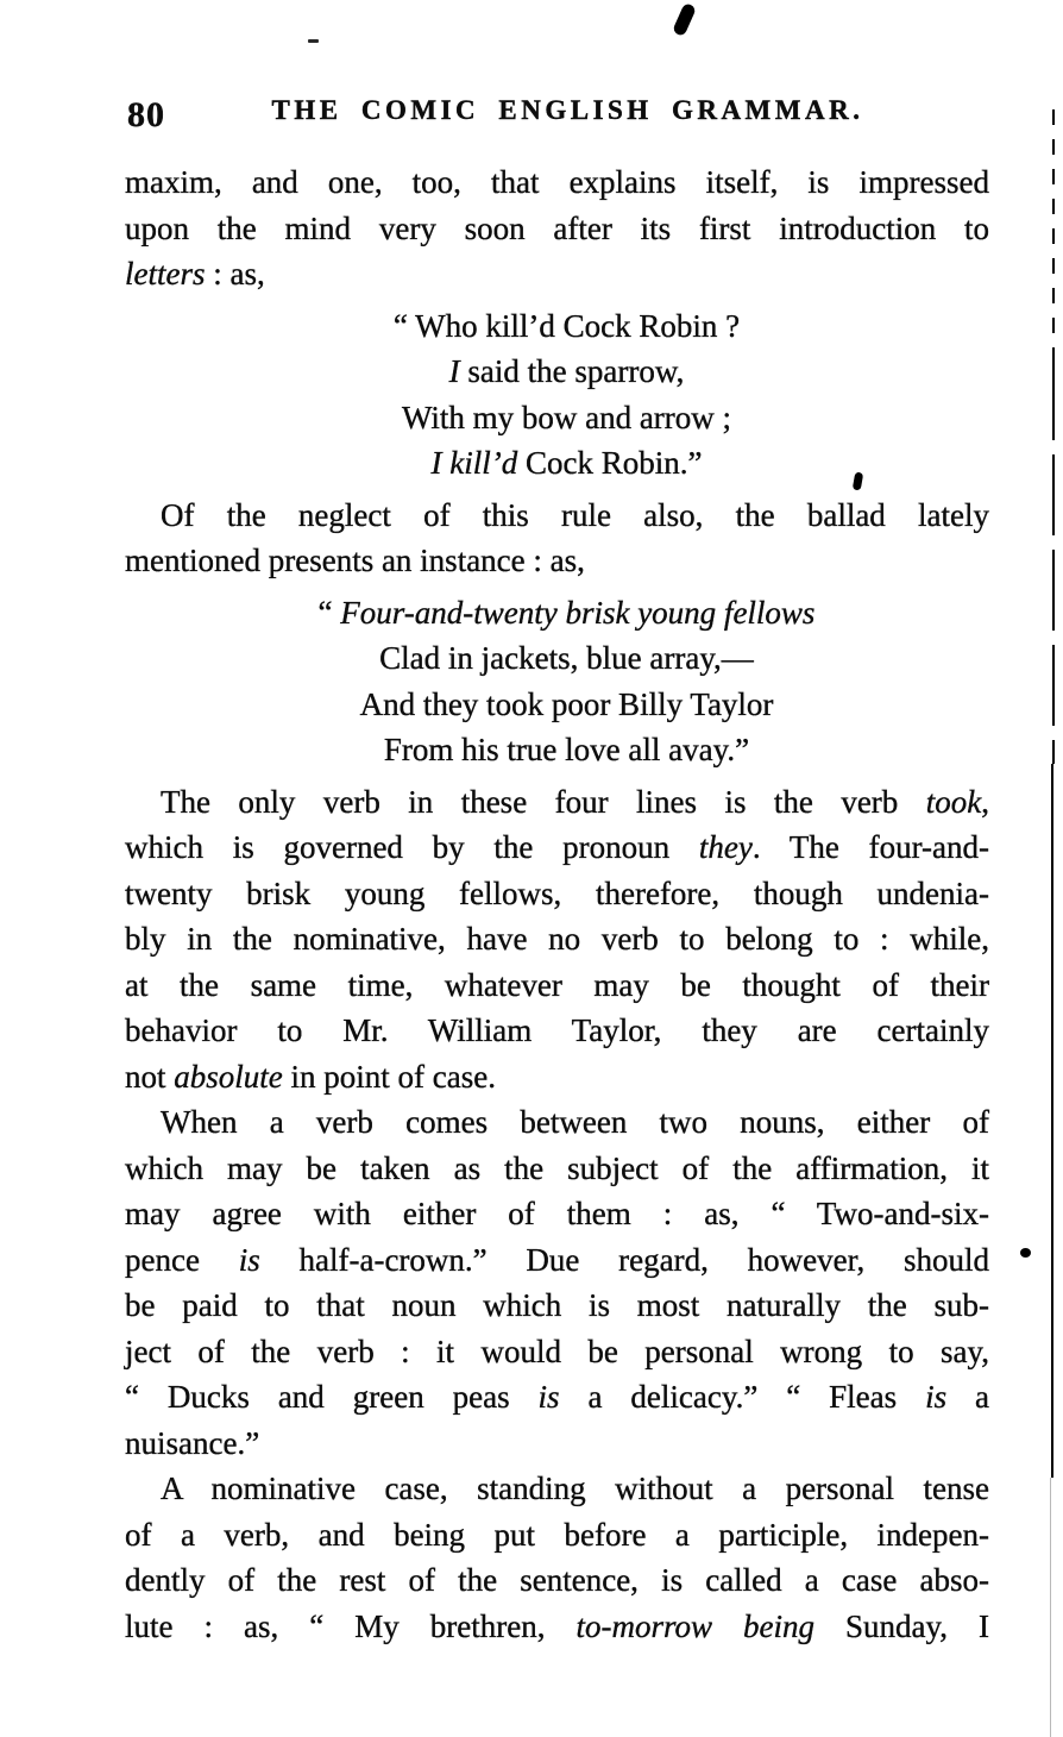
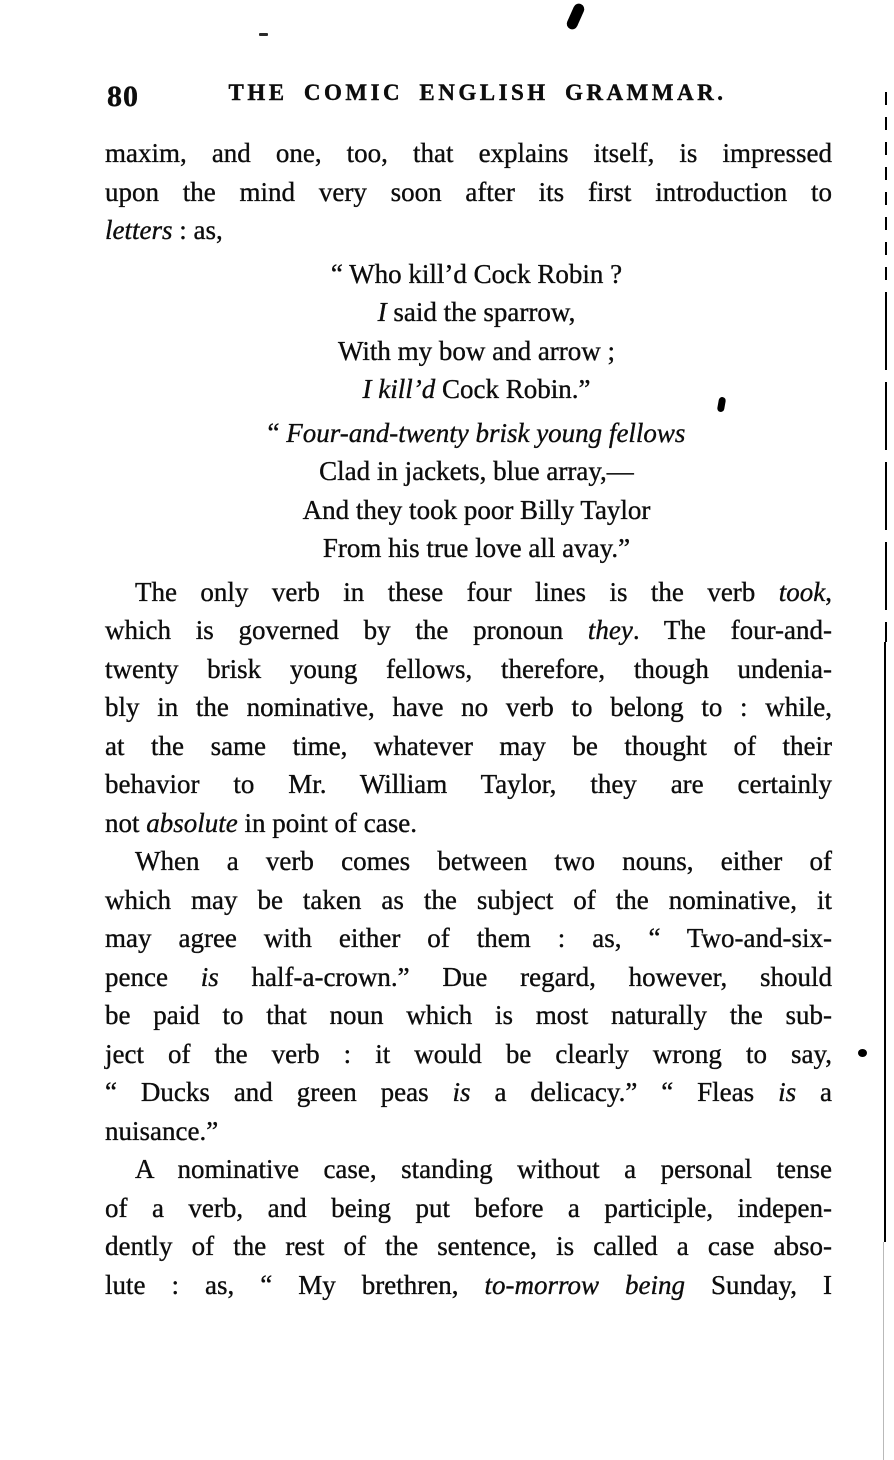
  80
  THE COMIC ENGLISH GRAMMAR.
  maxim, and one, too, that explains itself, is impressed
  upon the mind very soon after its first introduction to
  letters : as,
  “ Who kill’d Cock Robin ?
  I said the sparrow,
  With my bow and arrow ;
  I kill’d Cock Robin.”
- Of the neglect of this rule also, the ballad lately
- mentioned presents an instance : as,
  “ Four-and-twenty brisk young fellows
  Clad in jackets, blue array,—
  And they took poor Billy Taylor
  From his true love all avay.”
  The only verb in these four lines is the verb took,
  which is governed by the pronoun they. The four-and-
  twenty brisk young fellows, therefore, though undenia-
  bly in the nominative, have no verb to belong to : while,
  at the same time, whatever may be thought of their
  behavior to Mr. William Taylor, they are certainly
  not absolute in point of case.
  When a verb comes between two nouns, either of
- which may be taken as the subject of the affirmation, it
+ which may be taken as the subject of the nominative, it
  may agree with either of them : as, “ Two-and-six-
  pence is half-a-crown.” Due regard, however, should
  be paid to that noun which is most naturally the sub-
- ject of the verb : it would be personal wrong to say,
+ ject of the verb : it would be clearly wrong to say,
  “ Ducks and green peas is a delicacy.” “ Fleas is a
  nuisance.”
  A nominative case, standing without a personal tense
  of a verb, and being put before a participle, indepen-
  dently of the rest of the sentence, is called a case abso-
  lute : as, “ My brethren, to-morrow being Sunday, I
